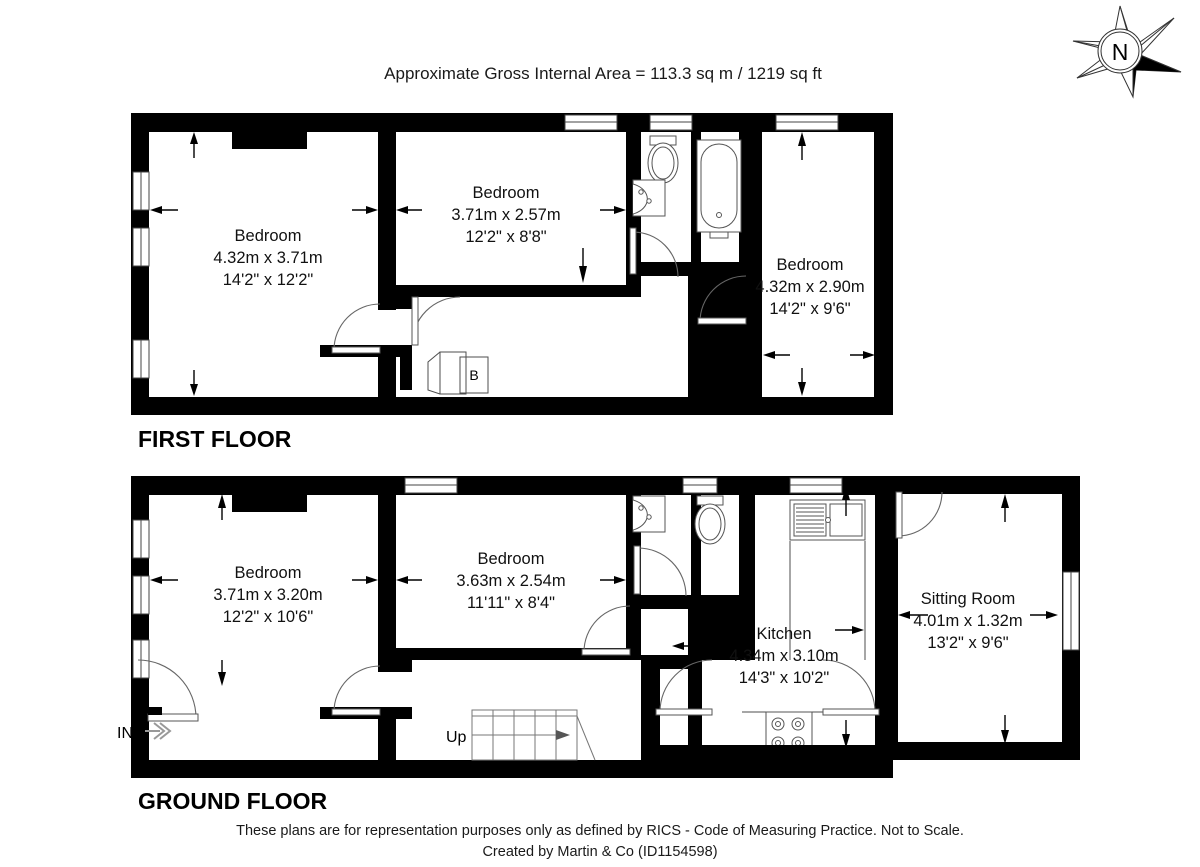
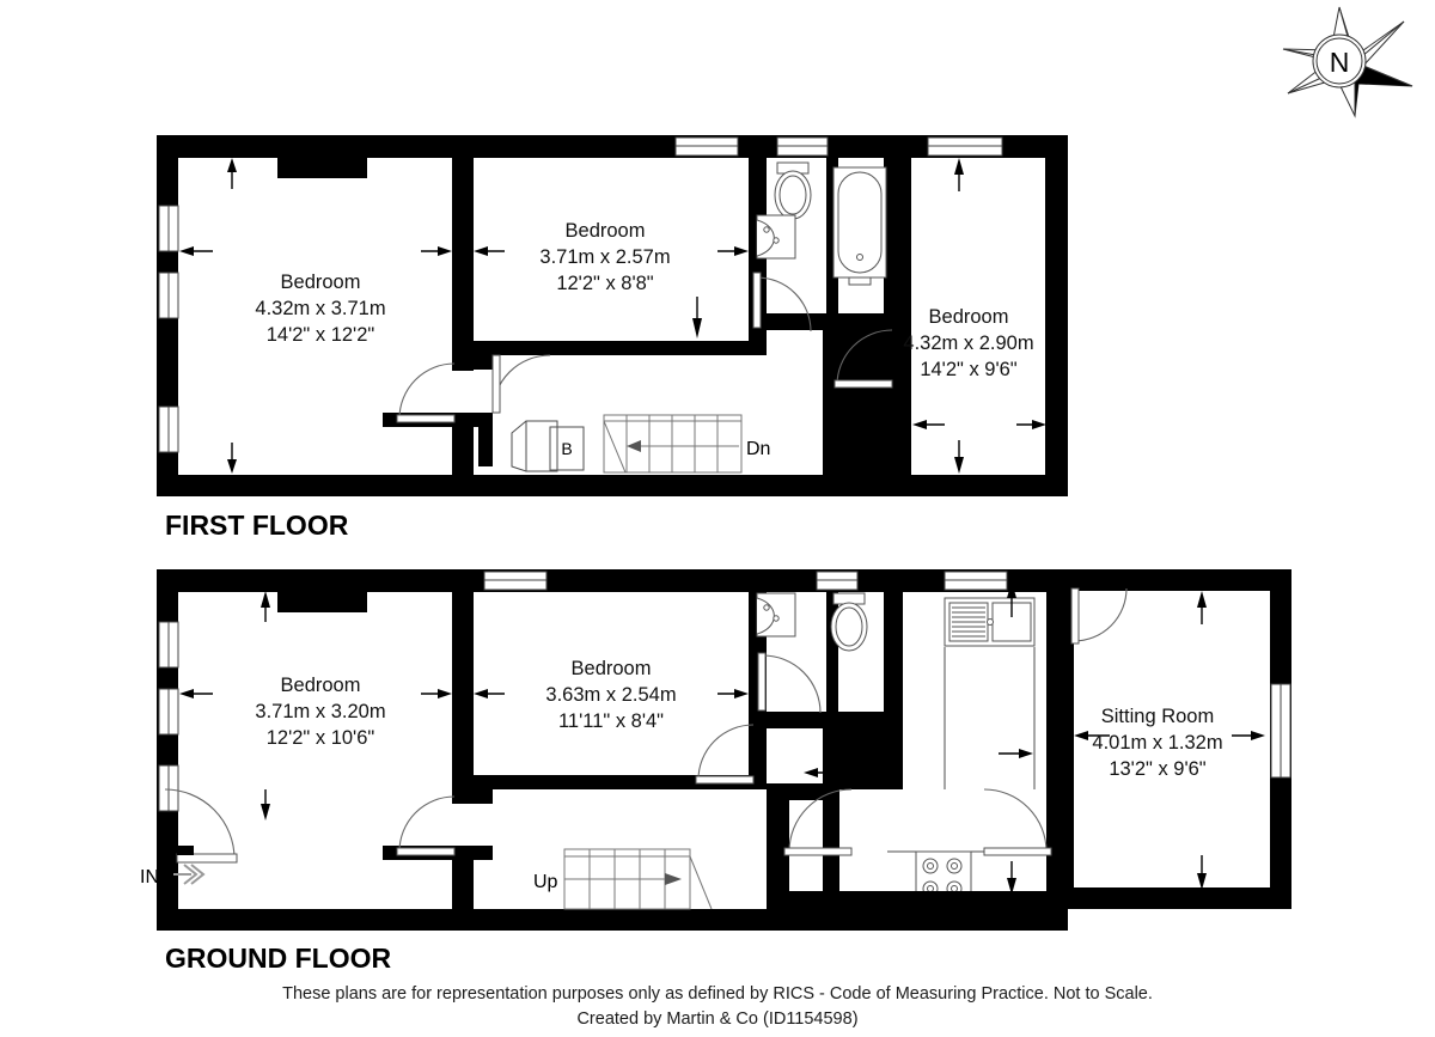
- Approximate Gross Internal Area = 113.3 sq m / 1219 sq ft
  N
  B
+ Dn
  Bedroom
  4.32m x 3.71m
  14'2" x 12'2"
  Bedroom
  3.71m x 2.57m
  12'2" x 8'8"
  Bedroom
  4.32m x 2.90m
  14'2" x 9'6"
  FIRST FLOOR
  Up
  IN
  Bedroom
  3.71m x 3.20m
  12'2" x 10'6"
  Bedroom
  3.63m x 2.54m
  11'11" x 8'4"
- Kitchen
- 4.34m x 3.10m
- 14'3" x 10'2"
  Sitting Room
  4.01m x 1.32m
  13'2" x 9'6"
  GROUND FLOOR
  These plans are for representation purposes only as defined by RICS - Code of Measuring Practice. Not to Scale.
  Created by Martin & Co (ID1154598)
